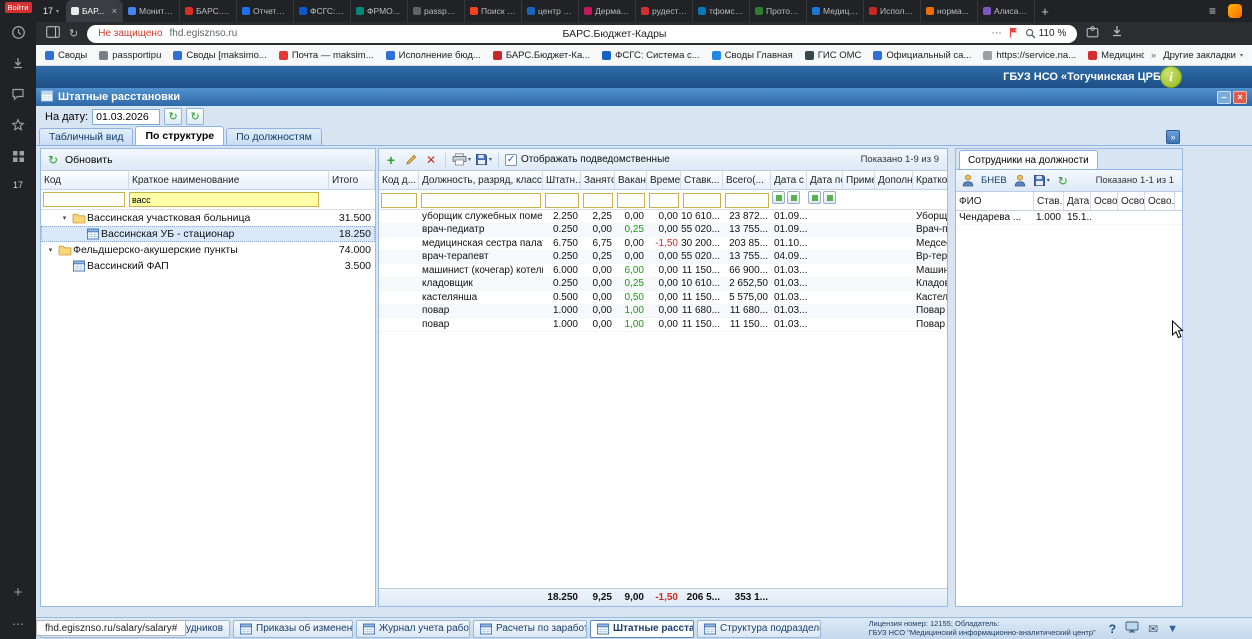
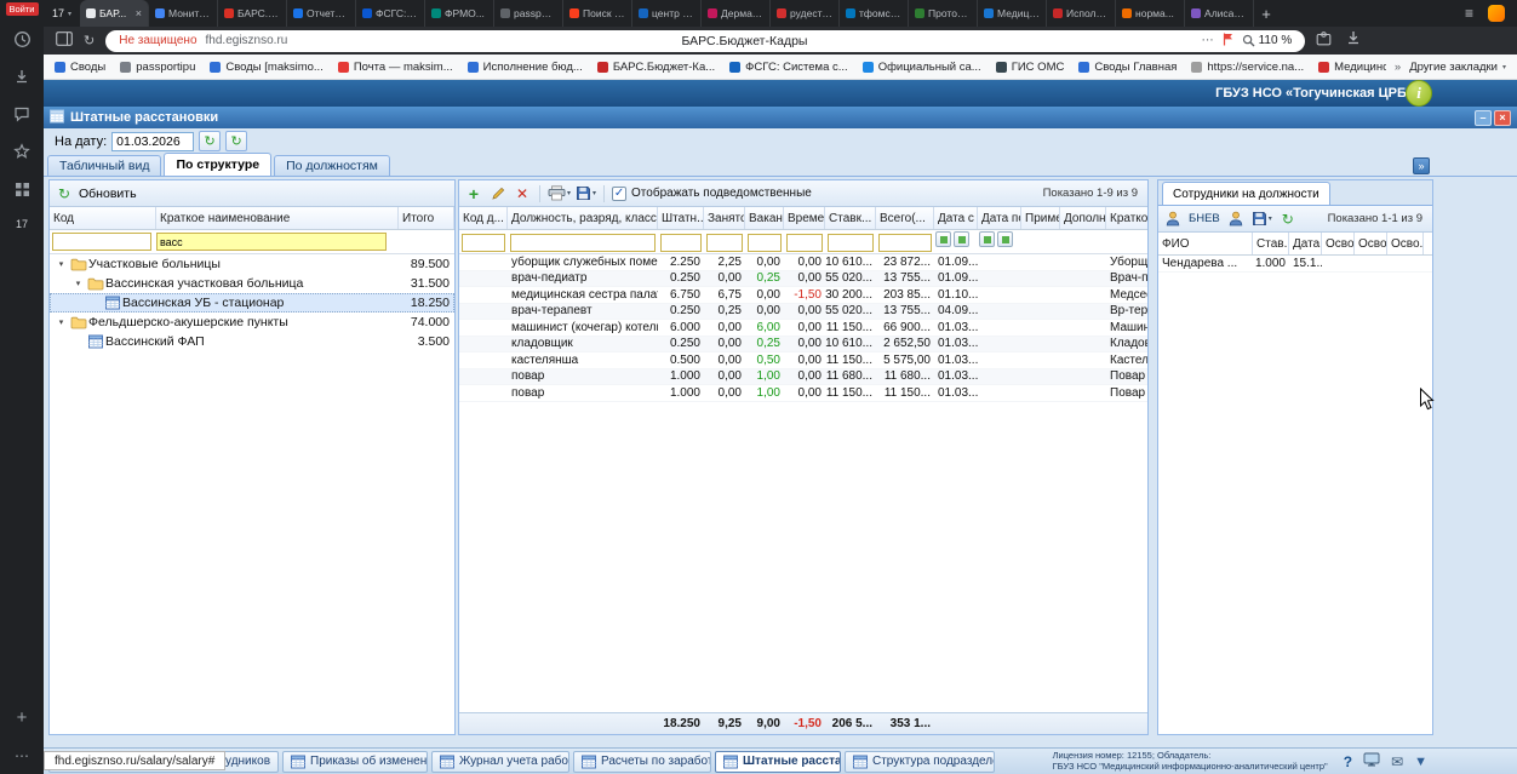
  Войти
  17
  +
  ⋯
  17
  БАР...
  ×
  Монито..
  БАРС.Б..
  Отчеты..
  ФРМО...
  passpor..
  Поиск -...
  центр з...
  Дермат...
  рудесто..
  тфомс к.
  Протоко.
  Медици..
  Исполн..
  норма...
  Алиса А.
  +
  ≡
  ↻
  Не защищено
  fhd.egisznso.ru
  БАРС.Бюджет-Кадры
  ⋯
  110 %
  Своды
  passportipu
  Своды [maksimo...
  Почта — maksim...
  Исполнение бюд...
  БАРС.Бюджет-Ка...
  ФСГС: Система с...
- Своды Главная
+ Официальный са...
  ГИС ОМС
- Официальный са...
+ Своды Главная
  https://service.na...
  »
  Другие закладки
  ГБУЗ НСО «Тогучинская ЦРБ
  i
  Штатные расстановки
  –
  ×
  На дату:
  01.03.2026
  ↻
  ↻
  Табличный вид
  По структуре
  По должностям
  »
  ↻
  Обновить
  Код
  Краткое наименование
  Итого
  васс
+ Участковые больницы
+ 89.500
  Вассинская участковая больница
  31.500
  Вассинская УБ - стационар
  18.250
  Фельдшерско-акушерские пункты
  74.000
  Вассинский ФАП
  3.500
  +
  ✕
  ✓
  Отображать подведомственные
  Показано 1-9 из 9
  Код д...
  Должность, разряд, класс
  Штатн..
  Занято
  Ставк...
  Всего(...
  Дата с
  Дата п
  уборщик служебных поме
  2.250
  2,25
  0,00
  0,00
  10 610...
  23 872...
  01.09...
  врач-педиатр
  0.250
  0,00
  0,25
  0,00
  55 020...
  13 755...
  01.09...
  медицинская сестра пала
  6.750
  6,75
  0,00
  -1,50
  30 200...
  203 85...
  01.10...
  врач-терапевт
  0.250
  0,25
  0,00
  0,00
  55 020...
  13 755...
  04.09...
  машинист (кочегар) котел
  6.000
  0,00
  6,00
  0,00
  11 150...
  66 900...
  01.03...
  кладовщик
  0.250
  0,00
  0,25
  0,00
  10 610...
  2 652,50
  01.03...
  кастелянша
  0.500
  0,00
  0,50
  0,00
  11 150...
  5 575,00
  01.03...
  повар
  1.000
  0,00
  1,00
  0,00
  11 680...
  11 680...
  01.03...
  повар
  1.000
  0,00
  1,00
  0,00
  11 150...
  11 150...
  01.03...
  18.250
  9,25
  9,00
  -1,50
  206 5...
  353 1...
  Сотрудники на должности
  БНЕВ
  ↻
- Показано 1-1 из 1
+ Показано 1-1 из 9
  ФИО
  Став..
  Дата.
  Осво.
  Чендарева ...
  1.000
  15.1..
  удников
  Приказы об изменен
  Штатные расста
  Структура подраздел
  Лицензия номер: 12155; Обладатель:
  ГБУЗ НСО "Медицинский информационно-аналитический центр"
  ?
  ✉
  ▼
  fhd.egisznso.ru/salary/salary#
